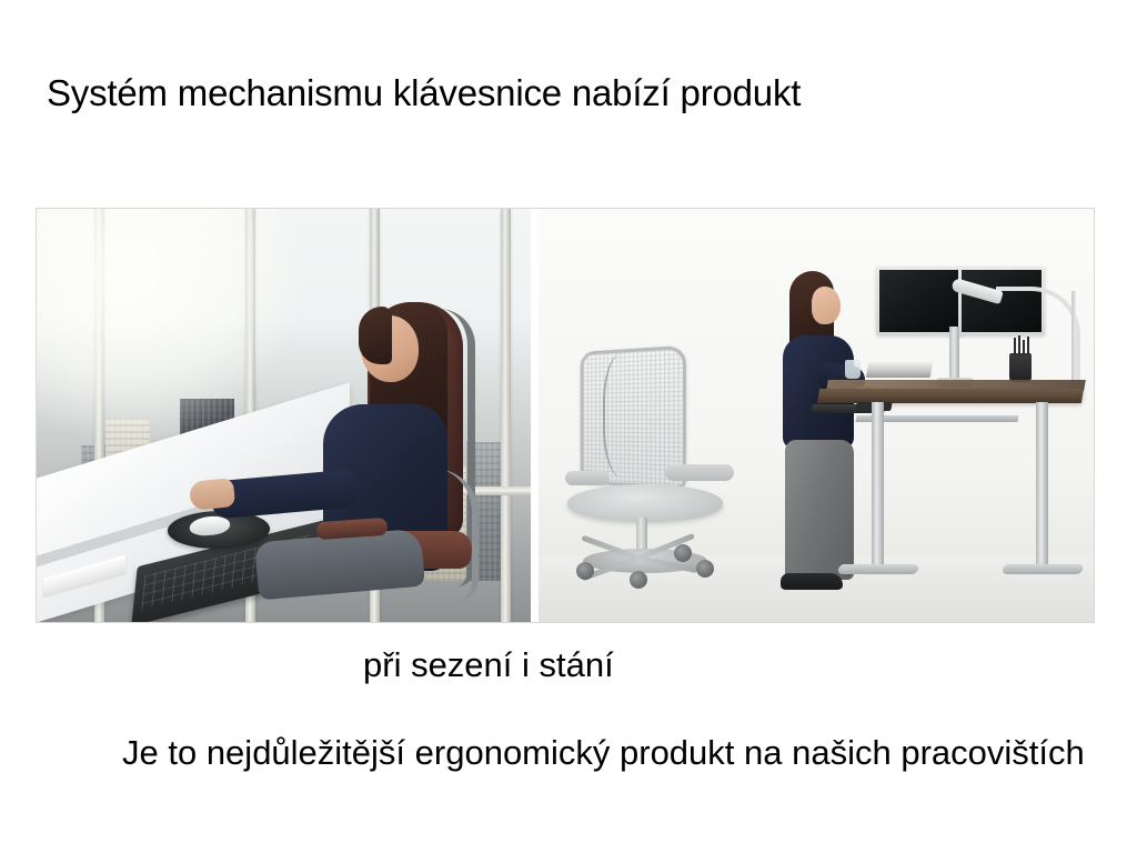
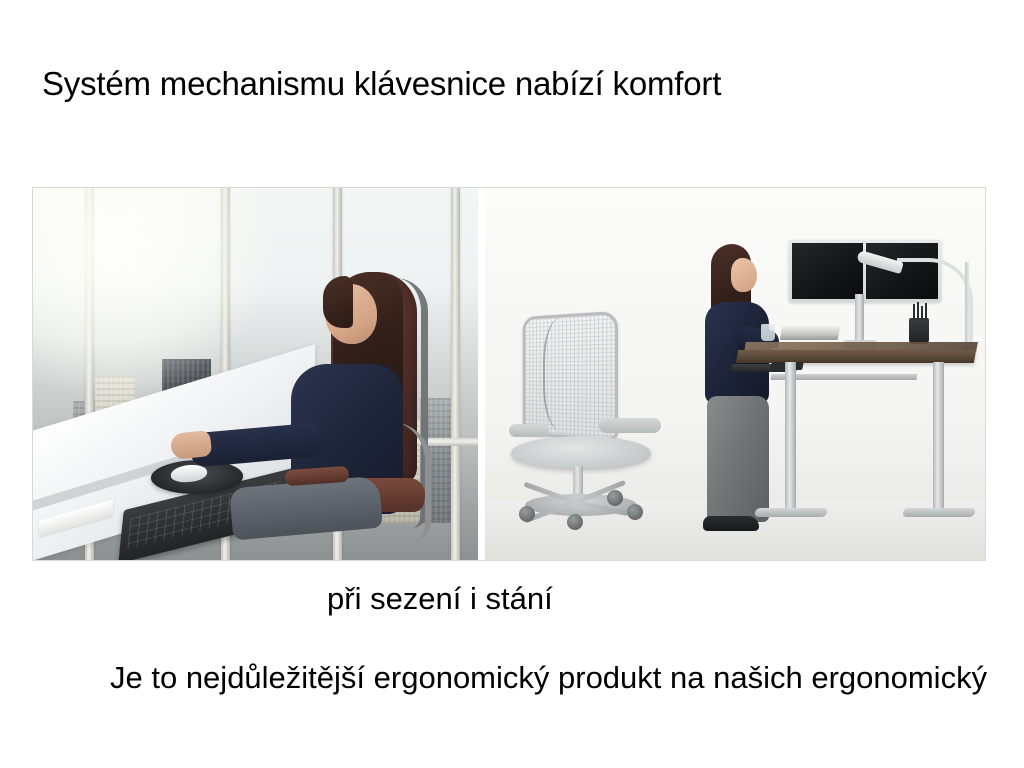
- Systém mechanismu klávesnice nabízí produkt
+ Systém mechanismu klávesnice nabízí komfort
  při sezení i stání
- Je to nejdůležitější ergonomický produkt na našich pracovištích
+ Je to nejdůležitější ergonomický produkt na našich ergonomický
